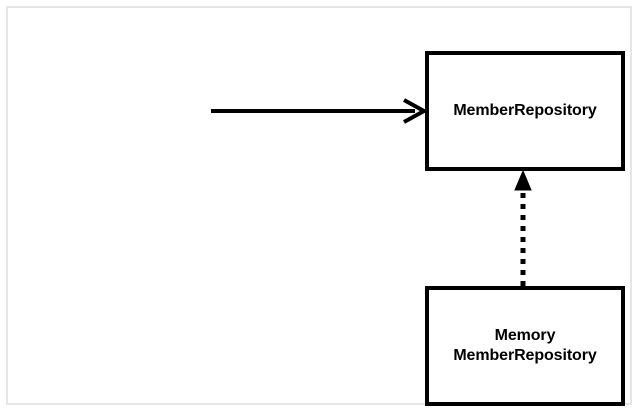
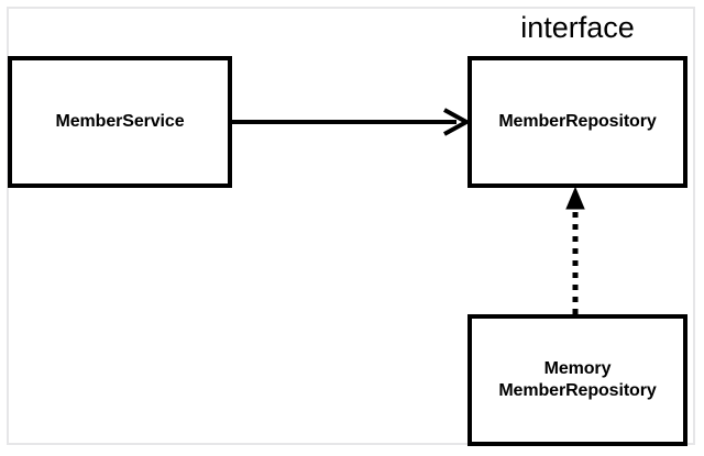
+ interface
+ MemberService
  MemberRepository
  Memory
  MemberRepository
